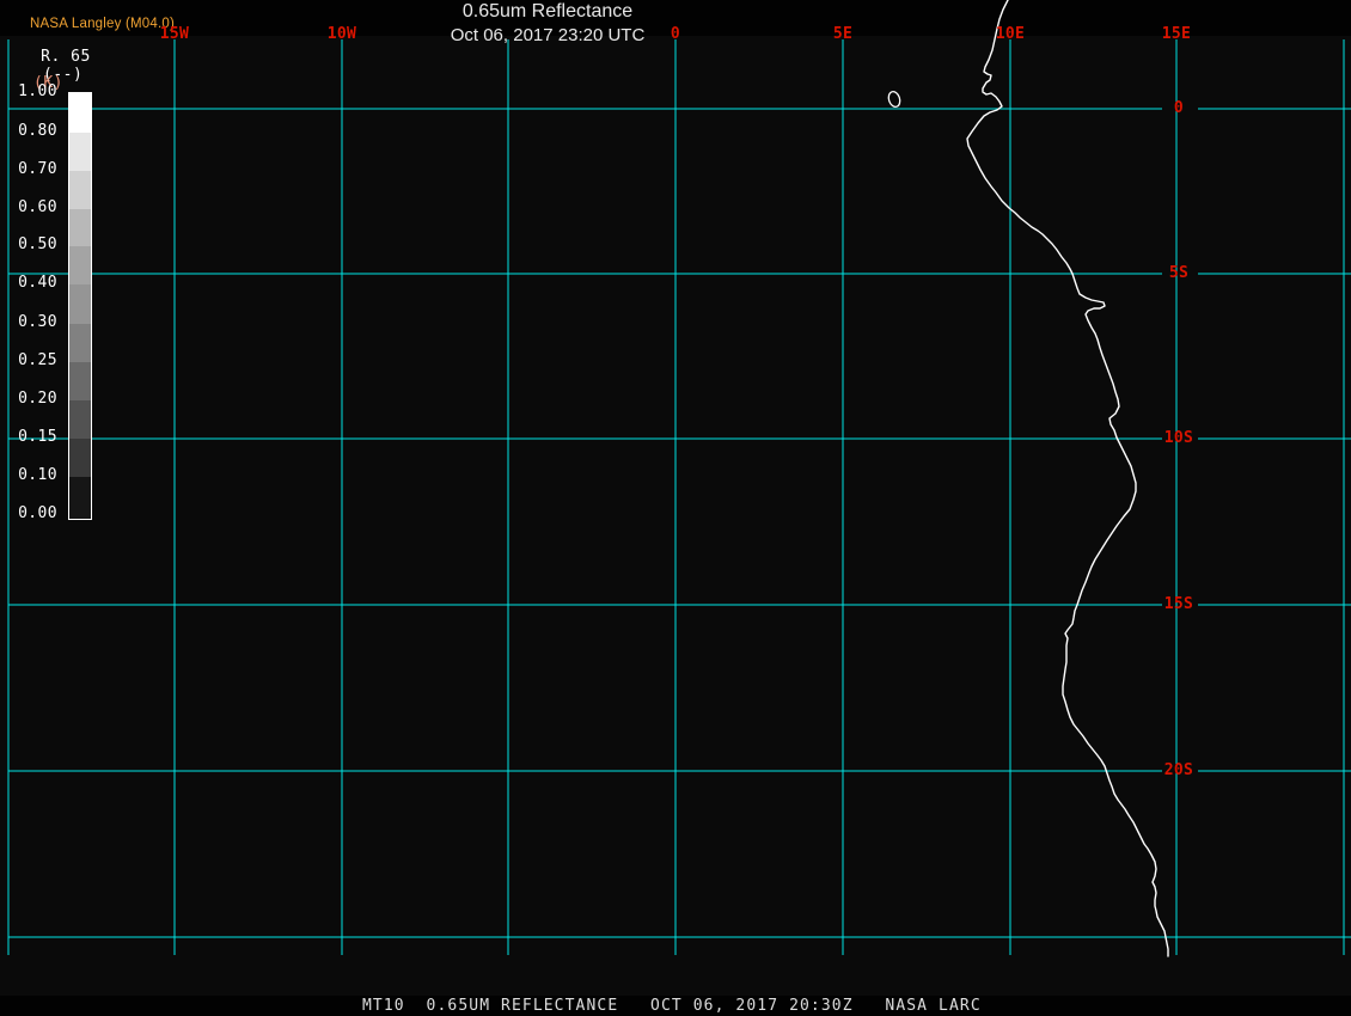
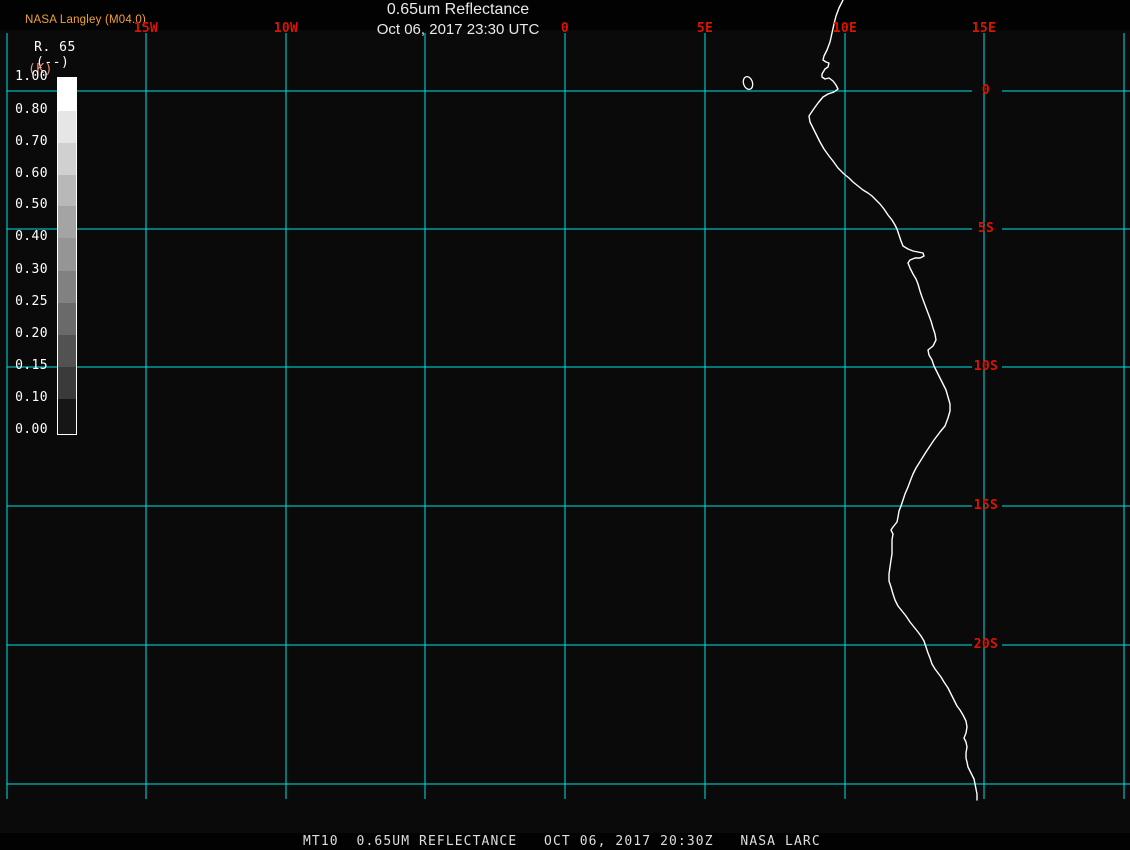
  NASA Langley (M04.0)
  0.65um Reflectance
- Oct 06, 2017 23:20 UTC
+ Oct 06, 2017 23:30 UTC
  R. 65
  (--)
  (K)
  1.00
  0.80
  0.70
  0.60
  0.50
  0.40
  0.30
  0.25
  0.20
  0.15
  0.10
  0.00
  15W
  10W
  0
  5E
  10E
  15E
  0
  5S
  10S
  15S
  20S
  MT10 0.65UM REFLECTANCE OCT 06, 2017 20:30Z NASA LARC
